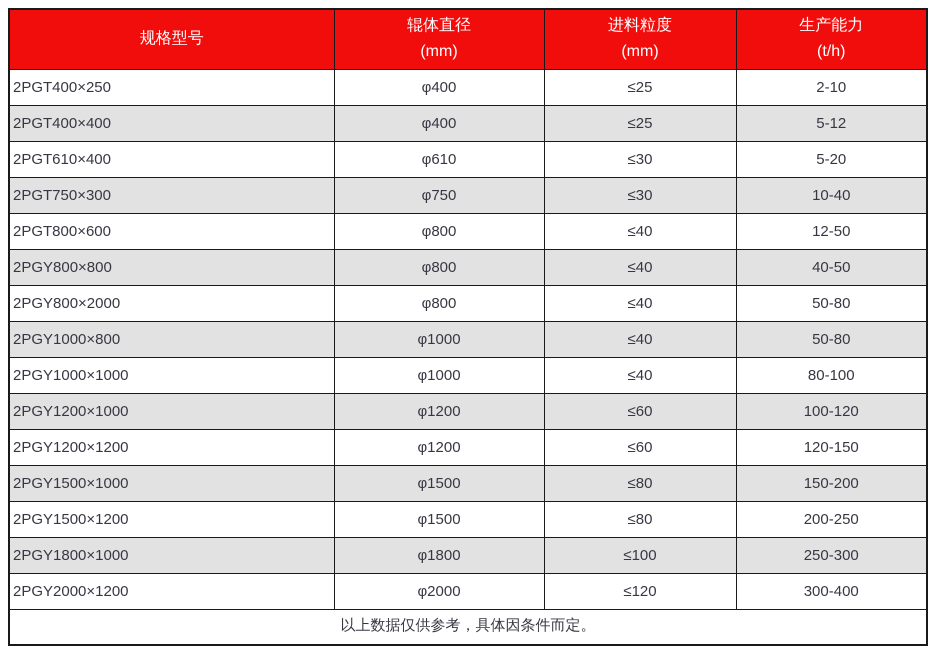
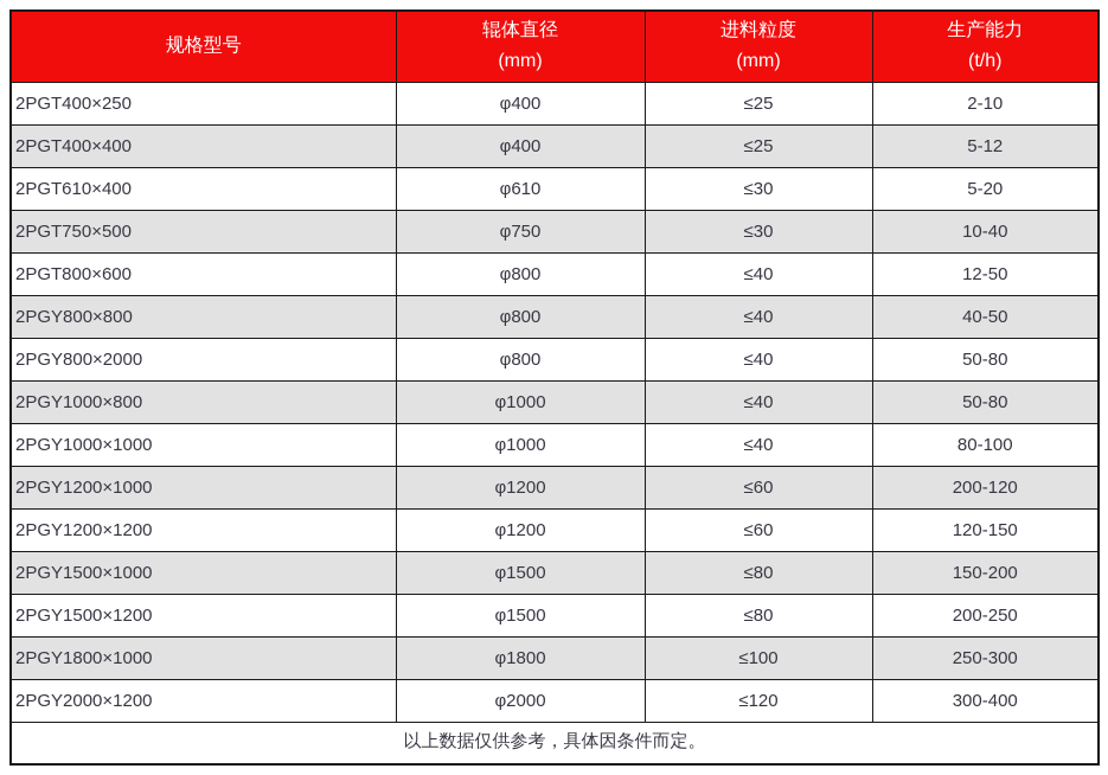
  规格型号	辊体直径 (mm)	进料粒度 (mm)	生产能力 (t/h)
  2PGT400×250	φ400	≤25	2-10
  2PGT400×400	φ400	≤25	5-12
  2PGT610×400	φ610	≤30	5-20
- 2PGT750×300	φ750	≤30	10-40
+ 2PGT750×500	φ750	≤30	10-40
  2PGT800×600	φ800	≤40	12-50
  2PGY800×800	φ800	≤40	40-50
  2PGY800×2000	φ800	≤40	50-80
  2PGY1000×800	φ1000	≤40	50-80
  2PGY1000×1000	φ1000	≤40	80-100
- 2PGY1200×1000	φ1200	≤60	100-120
+ 2PGY1200×1000	φ1200	≤60	200-120
  2PGY1200×1200	φ1200	≤60	120-150
  2PGY1500×1000	φ1500	≤80	150-200
  2PGY1500×1200	φ1500	≤80	200-250
  2PGY1800×1000	φ1800	≤100	250-300
  2PGY2000×1200	φ2000	≤120	300-400
  以上数据仅供参考，具体因条件而定。
